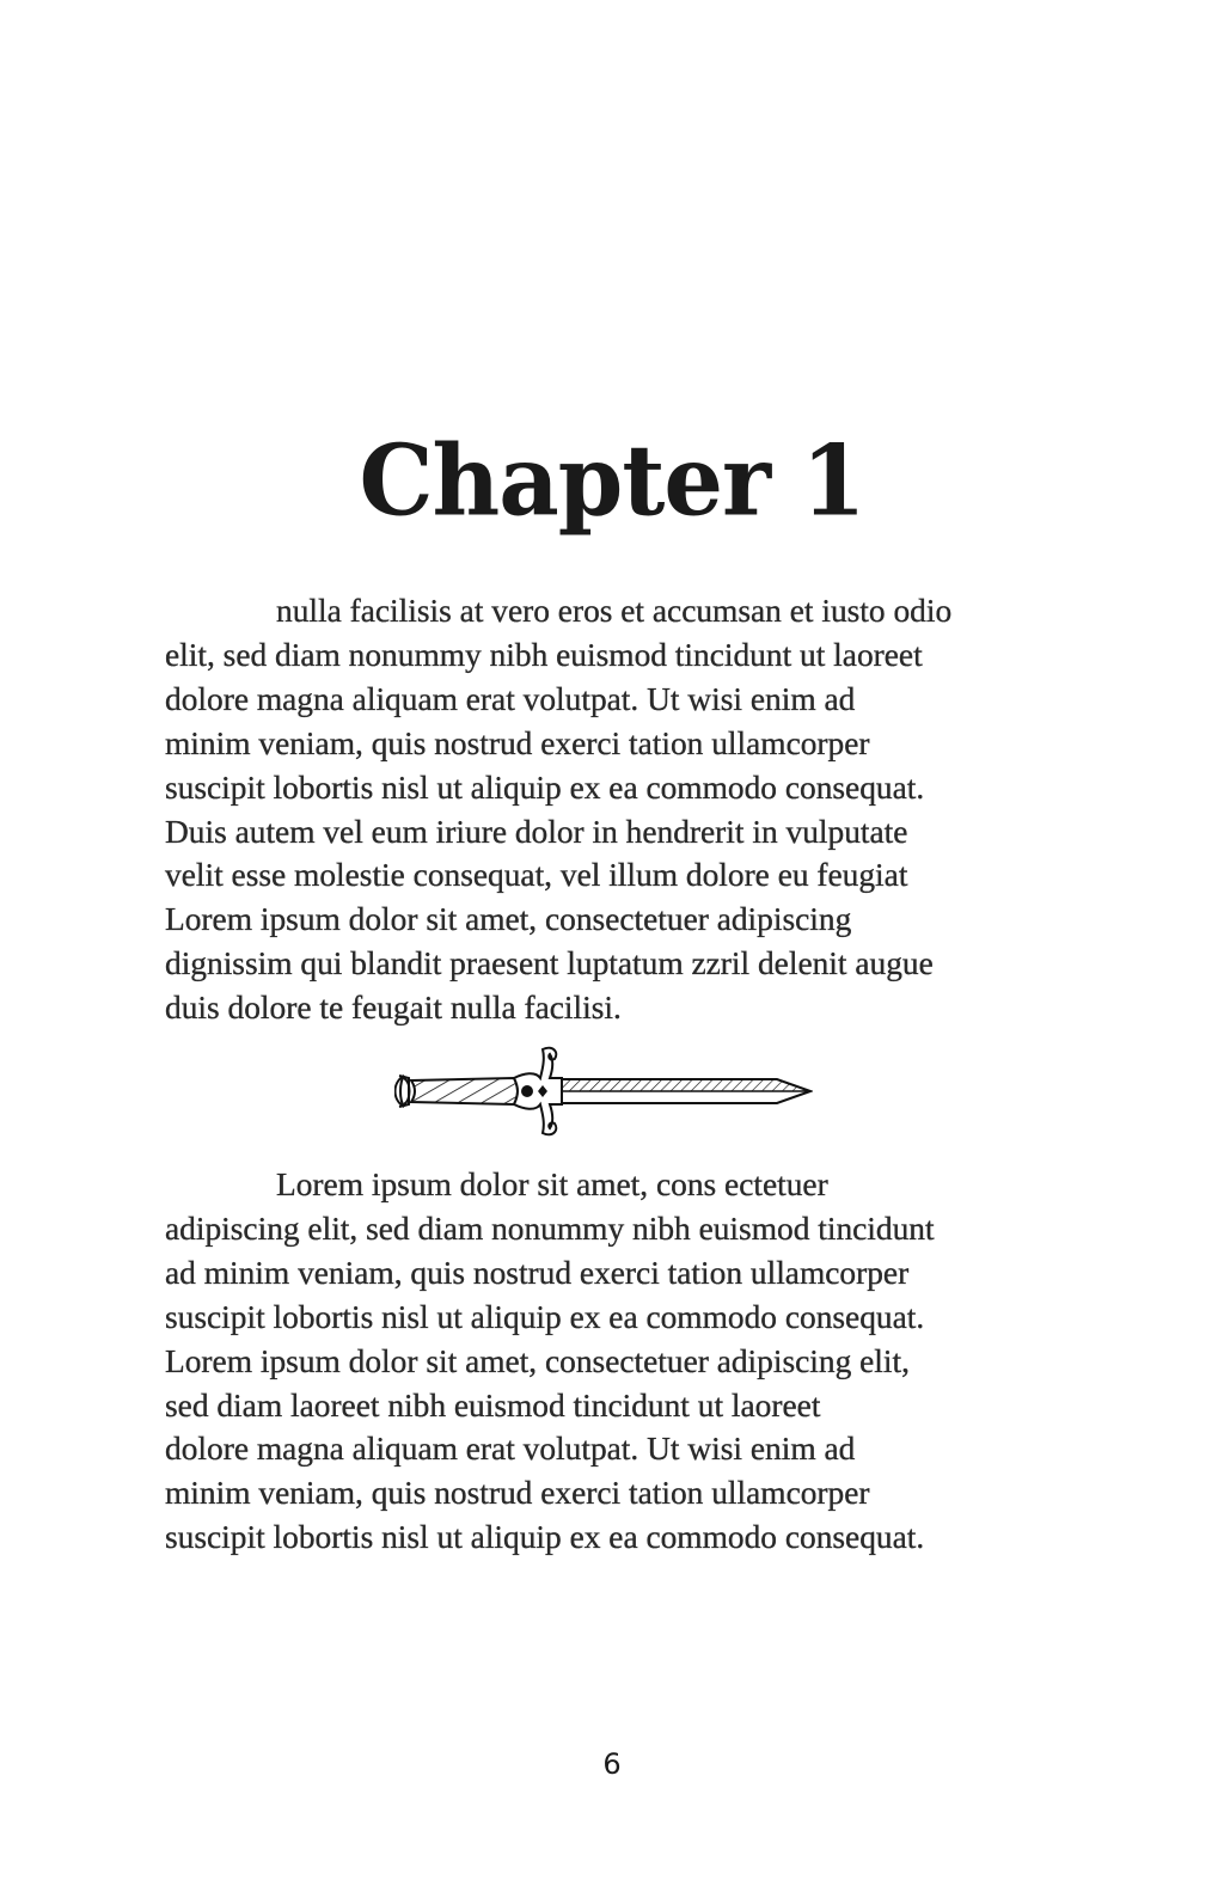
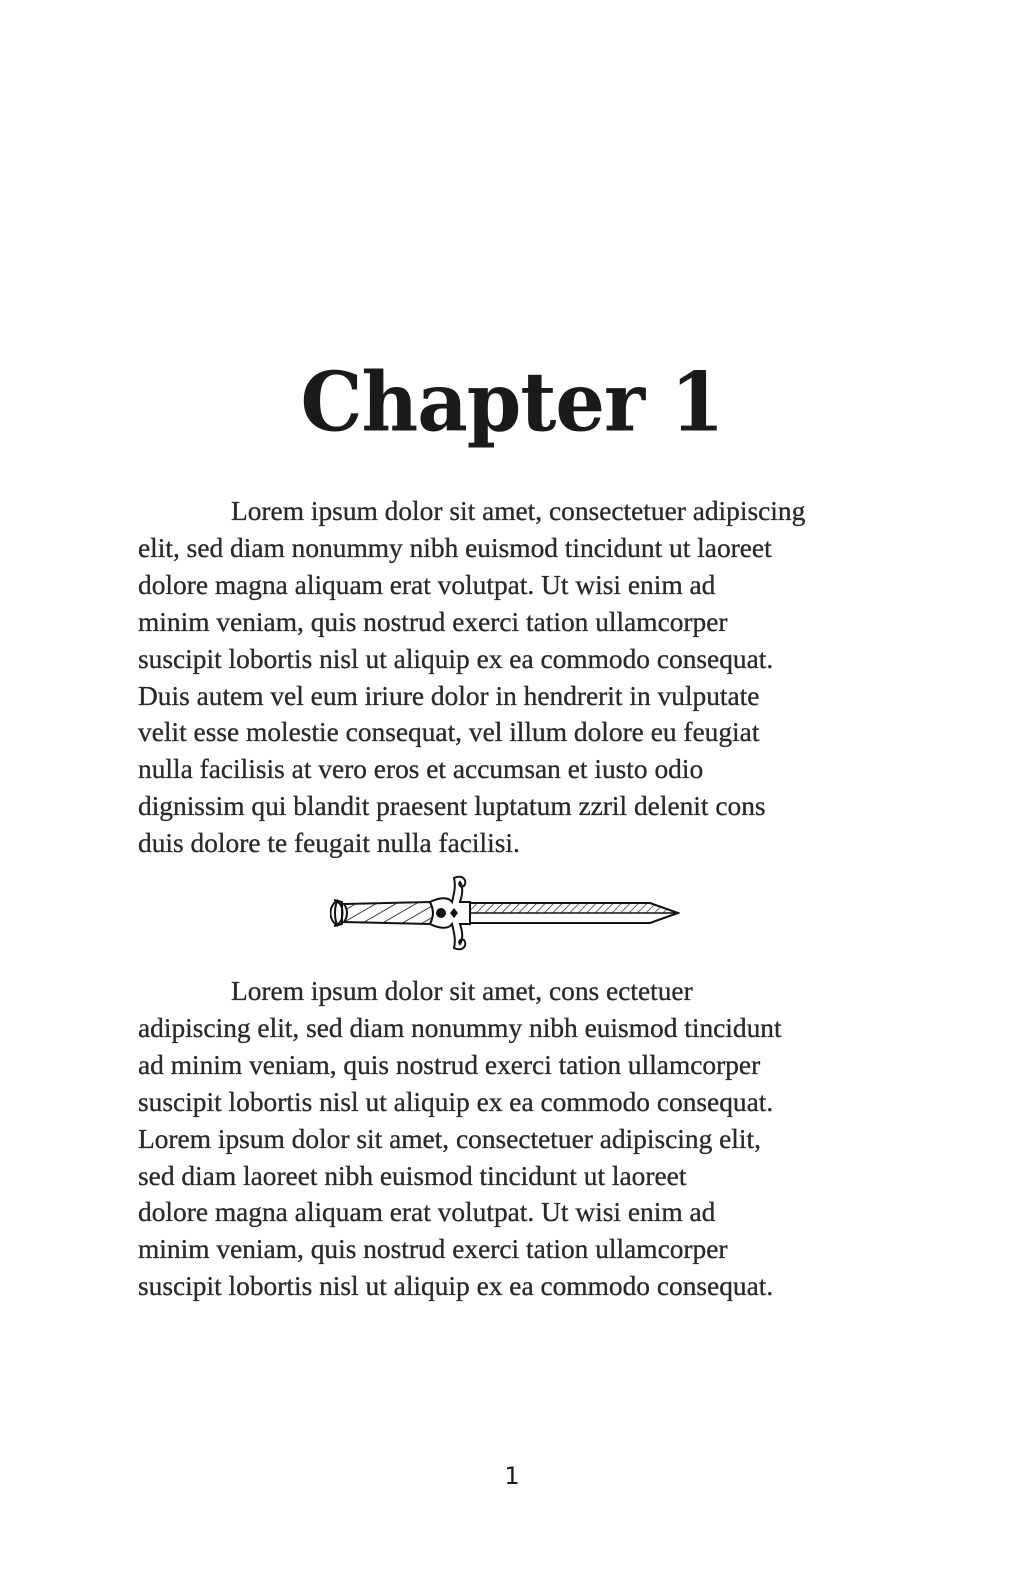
  Chapter 1
- nulla facilisis at vero eros et accumsan et iusto odio
+ Lorem ipsum dolor sit amet, consectetuer adipiscing
  elit, sed diam nonummy nibh euismod tincidunt ut laoreet
  dolore magna aliquam erat volutpat. Ut wisi enim ad
  minim veniam, quis nostrud exerci tation ullamcorper
  suscipit lobortis nisl ut aliquip ex ea commodo consequat.
  Duis autem vel eum iriure dolor in hendrerit in vulputate
  velit esse molestie consequat, vel illum dolore eu feugiat
- Lorem ipsum dolor sit amet, consectetuer adipiscing
+ nulla facilisis at vero eros et accumsan et iusto odio
- dignissim qui blandit praesent luptatum zzril delenit augue
+ dignissim qui blandit praesent luptatum zzril delenit cons
  duis dolore te feugait nulla facilisi.
  Lorem ipsum dolor sit amet, cons ectetuer
  adipiscing elit, sed diam nonummy nibh euismod tincidunt
  ad minim veniam, quis nostrud exerci tation ullamcorper
  suscipit lobortis nisl ut aliquip ex ea commodo consequat.
  Lorem ipsum dolor sit amet, consectetuer adipiscing elit,
  sed diam laoreet nibh euismod tincidunt ut laoreet
  dolore magna aliquam erat volutpat. Ut wisi enim ad
  minim veniam, quis nostrud exerci tation ullamcorper
  suscipit lobortis nisl ut aliquip ex ea commodo consequat.
- 6
+ 1
